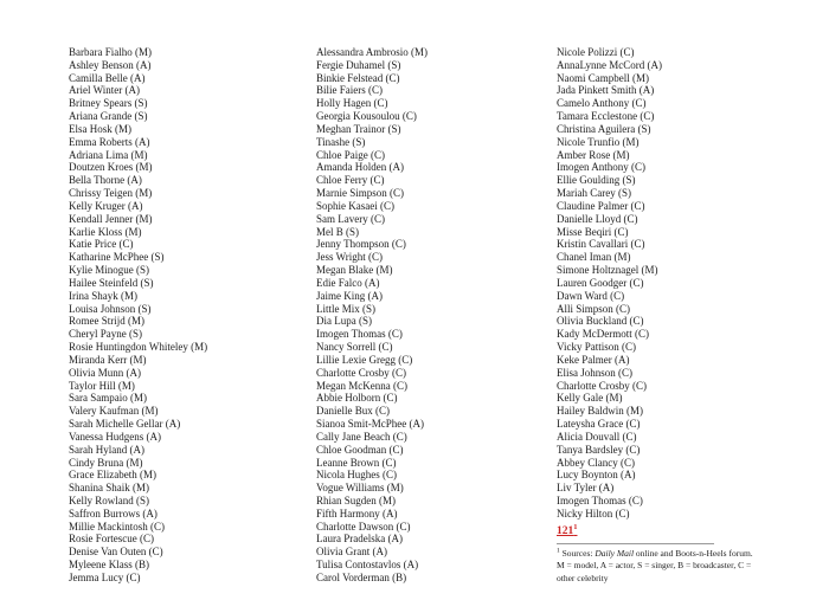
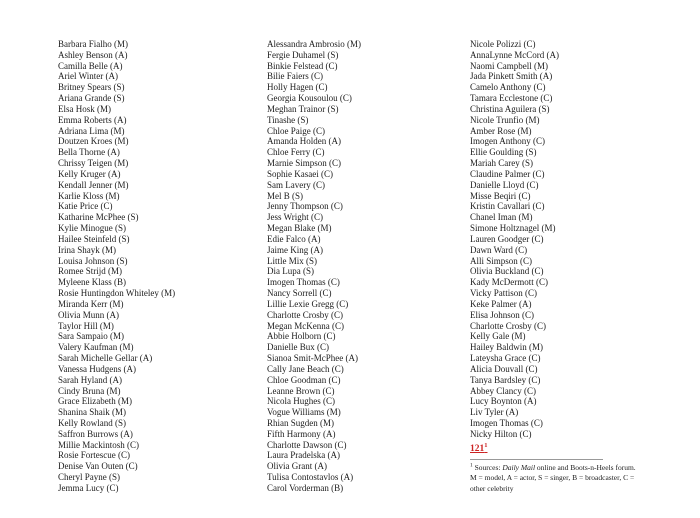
  Barbara Fialho (M)
  Ashley Benson (A)
  Camilla Belle (A)
  Ariel Winter (A)
  Britney Spears (S)
  Ariana Grande (S)
  Elsa Hosk (M)
  Emma Roberts (A)
  Adriana Lima (M)
  Doutzen Kroes (M)
  Bella Thorne (A)
  Chrissy Teigen (M)
  Kelly Kruger (A)
  Kendall Jenner (M)
  Karlie Kloss (M)
  Katie Price (C)
  Katharine McPhee (S)
  Kylie Minogue (S)
  Hailee Steinfeld (S)
  Irina Shayk (M)
  Louisa Johnson (S)
  Romee Strijd (M)
- Cheryl Payne (S)
+ Myleene Klass (B)
  Rosie Huntingdon Whiteley (M)
  Miranda Kerr (M)
  Olivia Munn (A)
  Taylor Hill (M)
  Sara Sampaio (M)
  Valery Kaufman (M)
  Sarah Michelle Gellar (A)
  Vanessa Hudgens (A)
  Sarah Hyland (A)
  Cindy Bruna (M)
  Grace Elizabeth (M)
  Shanina Shaik (M)
  Kelly Rowland (S)
  Saffron Burrows (A)
  Millie Mackintosh (C)
  Rosie Fortescue (C)
  Denise Van Outen (C)
- Myleene Klass (B)
+ Cheryl Payne (S)
  Jemma Lucy (C)
  Alessandra Ambrosio (M)
  Fergie Duhamel (S)
  Binkie Felstead (C)
  Bilie Faiers (C)
  Holly Hagen (C)
  Georgia Kousoulou (C)
  Meghan Trainor (S)
  Tinashe (S)
  Chloe Paige (C)
  Amanda Holden (A)
  Chloe Ferry (C)
  Marnie Simpson (C)
  Sophie Kasaei (C)
  Sam Lavery (C)
  Mel B (S)
  Jenny Thompson (C)
  Jess Wright (C)
  Megan Blake (M)
  Edie Falco (A)
  Jaime King (A)
  Little Mix (S)
  Dia Lupa (S)
  Imogen Thomas (C)
  Nancy Sorrell (C)
  Lillie Lexie Gregg (C)
  Charlotte Crosby (C)
  Megan McKenna (C)
  Abbie Holborn (C)
  Danielle Bux (C)
  Sianoa Smit-McPhee (A)
  Cally Jane Beach (C)
  Chloe Goodman (C)
  Leanne Brown (C)
  Nicola Hughes (C)
  Vogue Williams (M)
  Rhian Sugden (M)
  Fifth Harmony (A)
  Charlotte Dawson (C)
  Laura Pradelska (A)
  Olivia Grant (A)
  Tulisa Contostavlos (A)
  Carol Vorderman (B)
  Nicole Polizzi (C)
  AnnaLynne McCord (A)
  Naomi Campbell (M)
  Jada Pinkett Smith (A)
  Camelo Anthony (C)
  Tamara Ecclestone (C)
  Christina Aguilera (S)
  Nicole Trunfio (M)
  Amber Rose (M)
  Imogen Anthony (C)
  Ellie Goulding (S)
  Mariah Carey (S)
  Claudine Palmer (C)
  Danielle Lloyd (C)
  Misse Beqiri (C)
  Kristin Cavallari (C)
  Chanel Iman (M)
  Simone Holtznagel (M)
  Lauren Goodger (C)
  Dawn Ward (C)
  Alli Simpson (C)
  Olivia Buckland (C)
  Kady McDermott (C)
  Vicky Pattison (C)
  Keke Palmer (A)
  Elisa Johnson (C)
  Charlotte Crosby (C)
  Kelly Gale (M)
  Hailey Baldwin (M)
  Lateysha Grace (C)
  Alicia Douvall (C)
  Tanya Bardsley (C)
  Abbey Clancy (C)
  Lucy Boynton (A)
  Liv Tyler (A)
  Imogen Thomas (C)
  Nicky Hilton (C)
  121
  Sources: Daily Mail online and Boots-n-Heels forum. M = model, A = actor, S = singer, B = broadcaster, C = other celebrity
